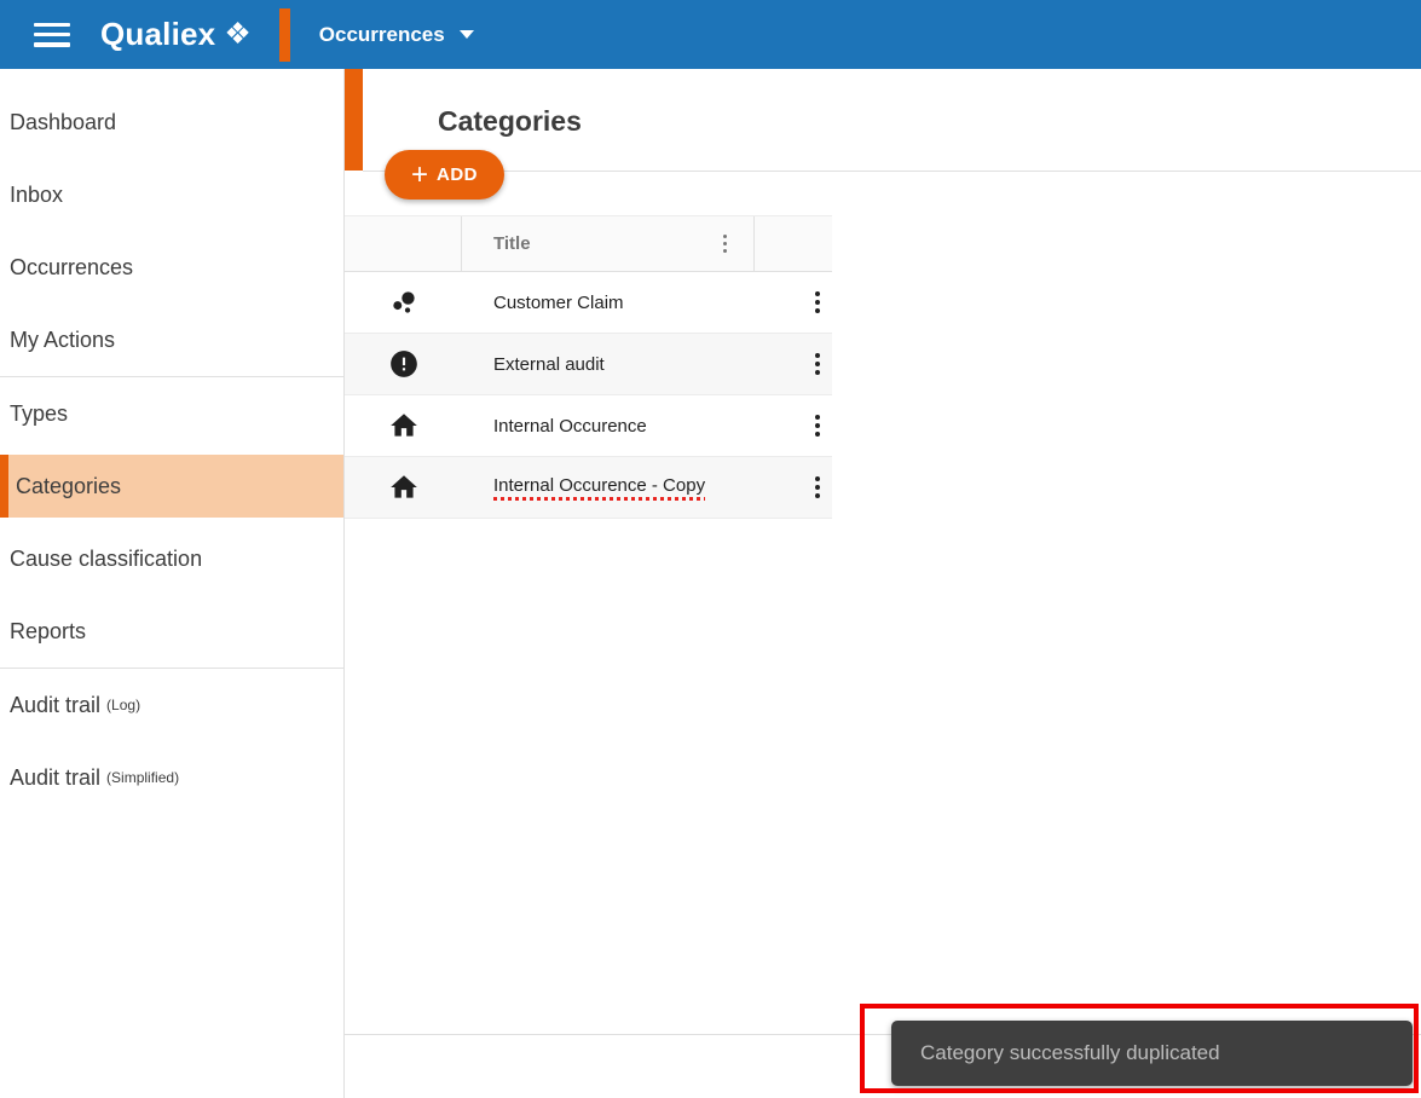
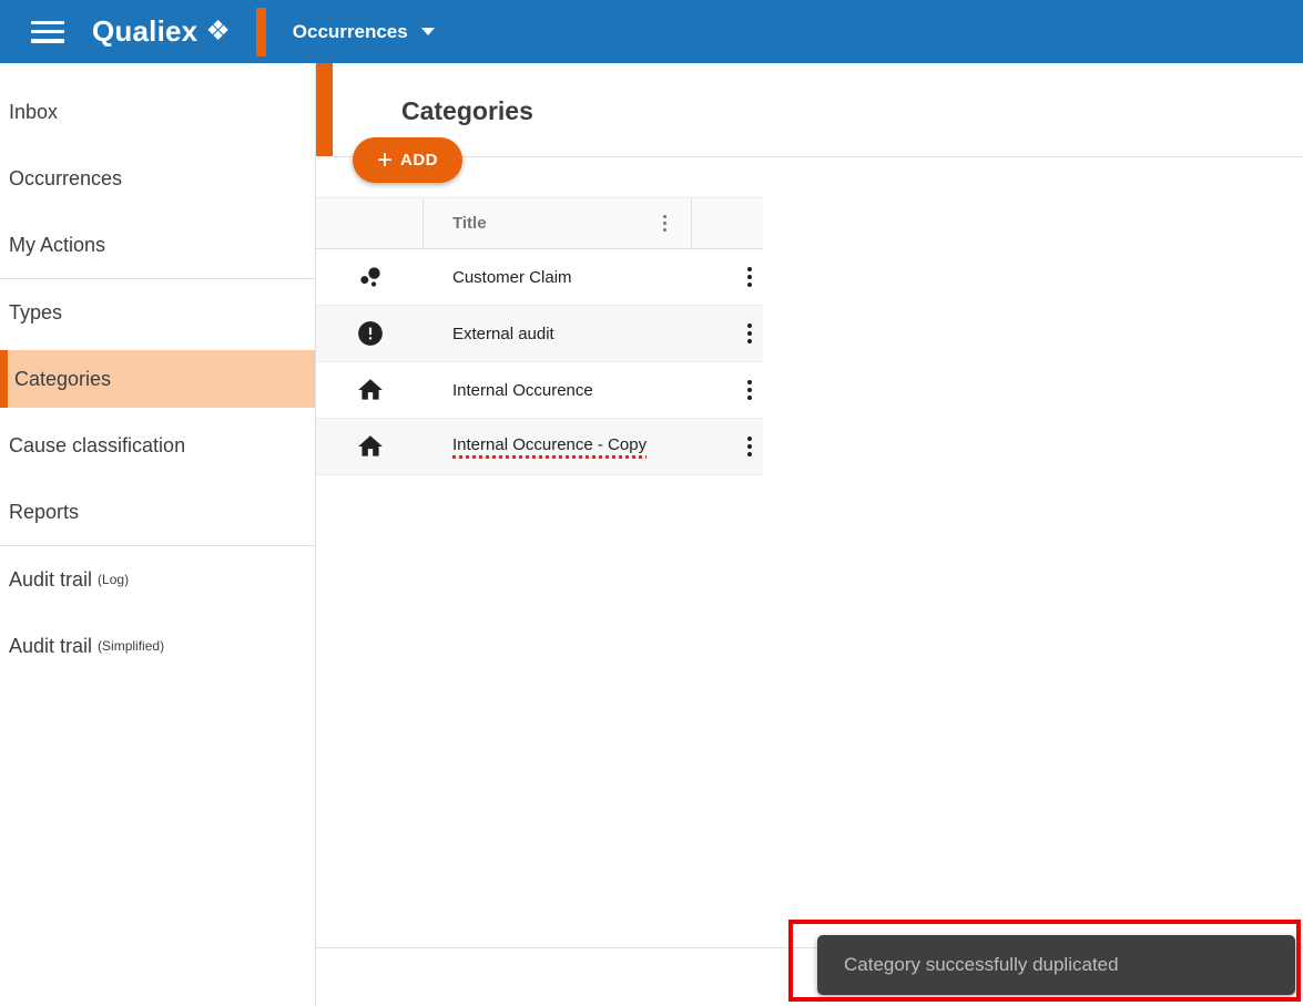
  Qualiex
  ❖
  Occurrences
- Dashboard
  Inbox
  Occurrences
  My Actions
  Types
  Categories
  Cause classification
  Reports
  Audit trail
  (Log)
  Audit trail
  (Simplified)
  Categories
  +
  ADD
  Title
  Customer Claim
  External audit
  Internal Occurence
  Internal Occurence - Copy
  Category successfully duplicated
